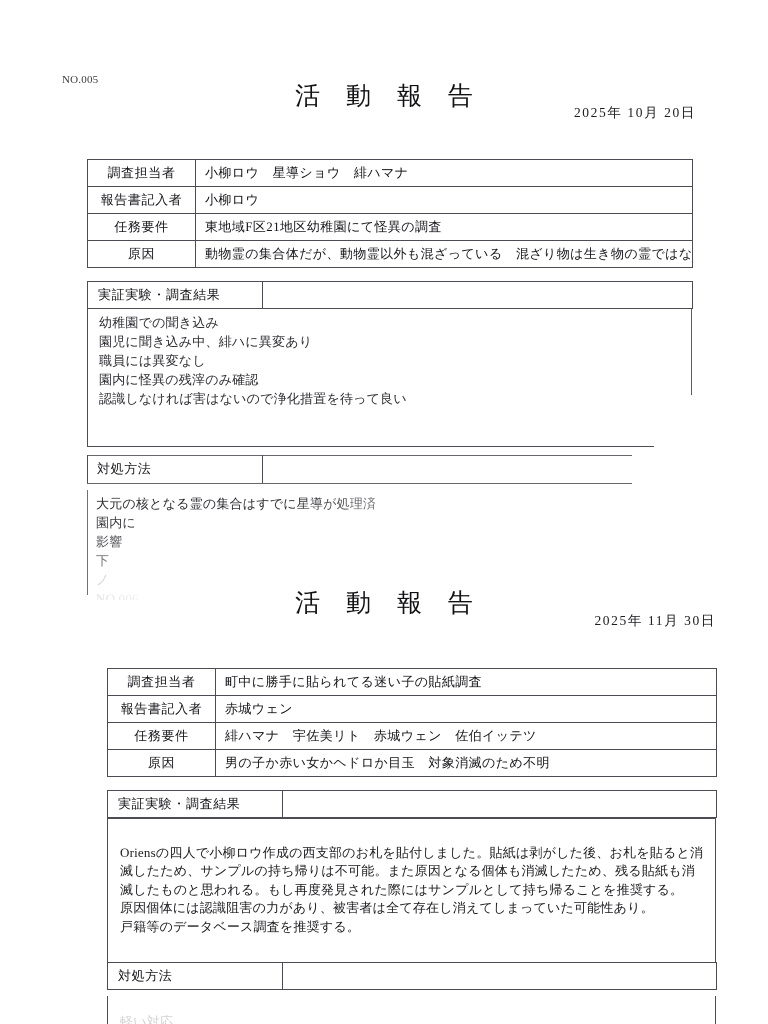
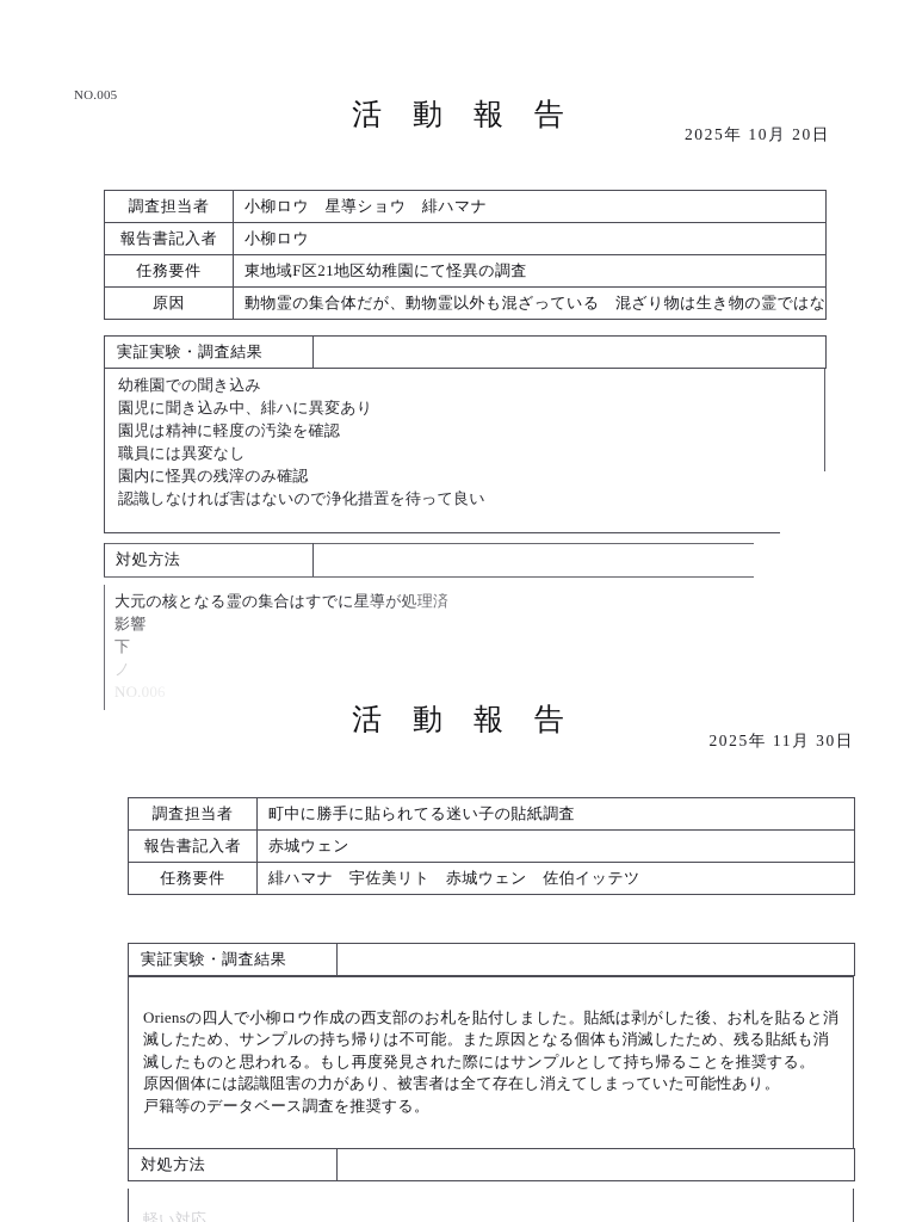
  NO.005
  活 動 報 告
  2025年 10月 20日
  調査担当者	小柳ロウ 星導ショウ 緋ハマナ
  報告書記入者	小柳ロウ
  任務要件	東地域F区21地区幼稚園にて怪異の調査
  原因	動物霊の集合体だが、動物霊以外も混ざっている 混ざり物は生き物の霊ではな
  実証実験・調査結果
  幼稚園での聞き込み
  園児に聞き込み中、緋ハに異変あり
+ 園児は精神に軽度の汚染を確認
  職員には異変なし
  園内に怪異の残滓のみ確認
  認識しなければ害はないので浄化措置を待って良い
  対処方法
  大元の核となる霊の集合はすでに星導が処理済
- 園内に
  影響
  下
  ノ
  NO.006
  活 動 報 告
  2025年 11月 30日
  調査担当者	町中に勝手に貼られてる迷い子の貼紙調査
  報告書記入者	赤城ウェン
  任務要件	緋ハマナ 宇佐美リト 赤城ウェン 佐伯イッテツ
- 原因	男の子か赤い女かヘドロか目玉 対象消滅のため不明
  実証実験・調査結果
  Oriensの四人で小柳ロウ作成の西支部のお札を貼付しました。貼紙は剥がした後、お札を貼ると消滅したため、サンプルの持ち帰りは不可能。また原因となる個体も消滅したため、残る貼紙も消滅したものと思われる。もし再度発見された際にはサンプルとして持ち帰ることを推奨する。 原因個体には認識阻害の力があり、被害者は全て存在し消えてしまっていた可能性あり。 戸籍等のデータベース調査を推奨する。
  対処方法
  軽い対応
